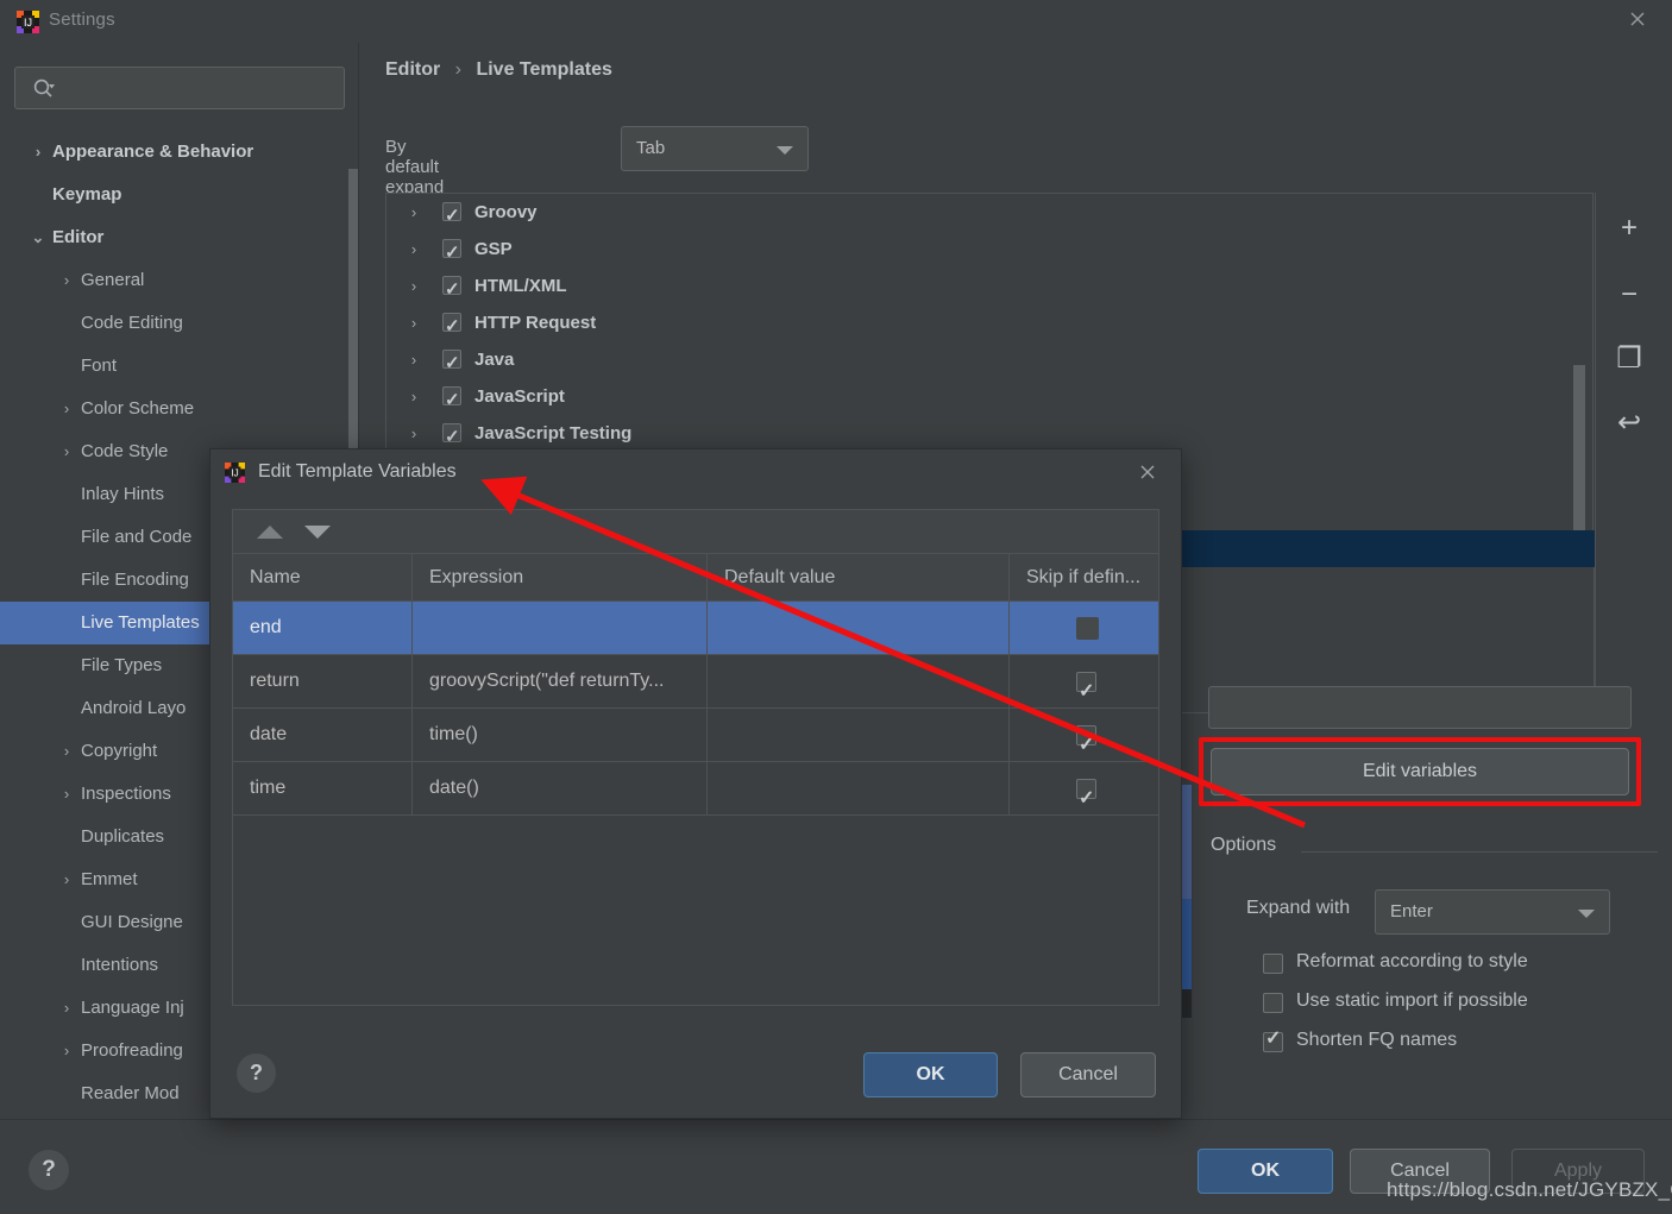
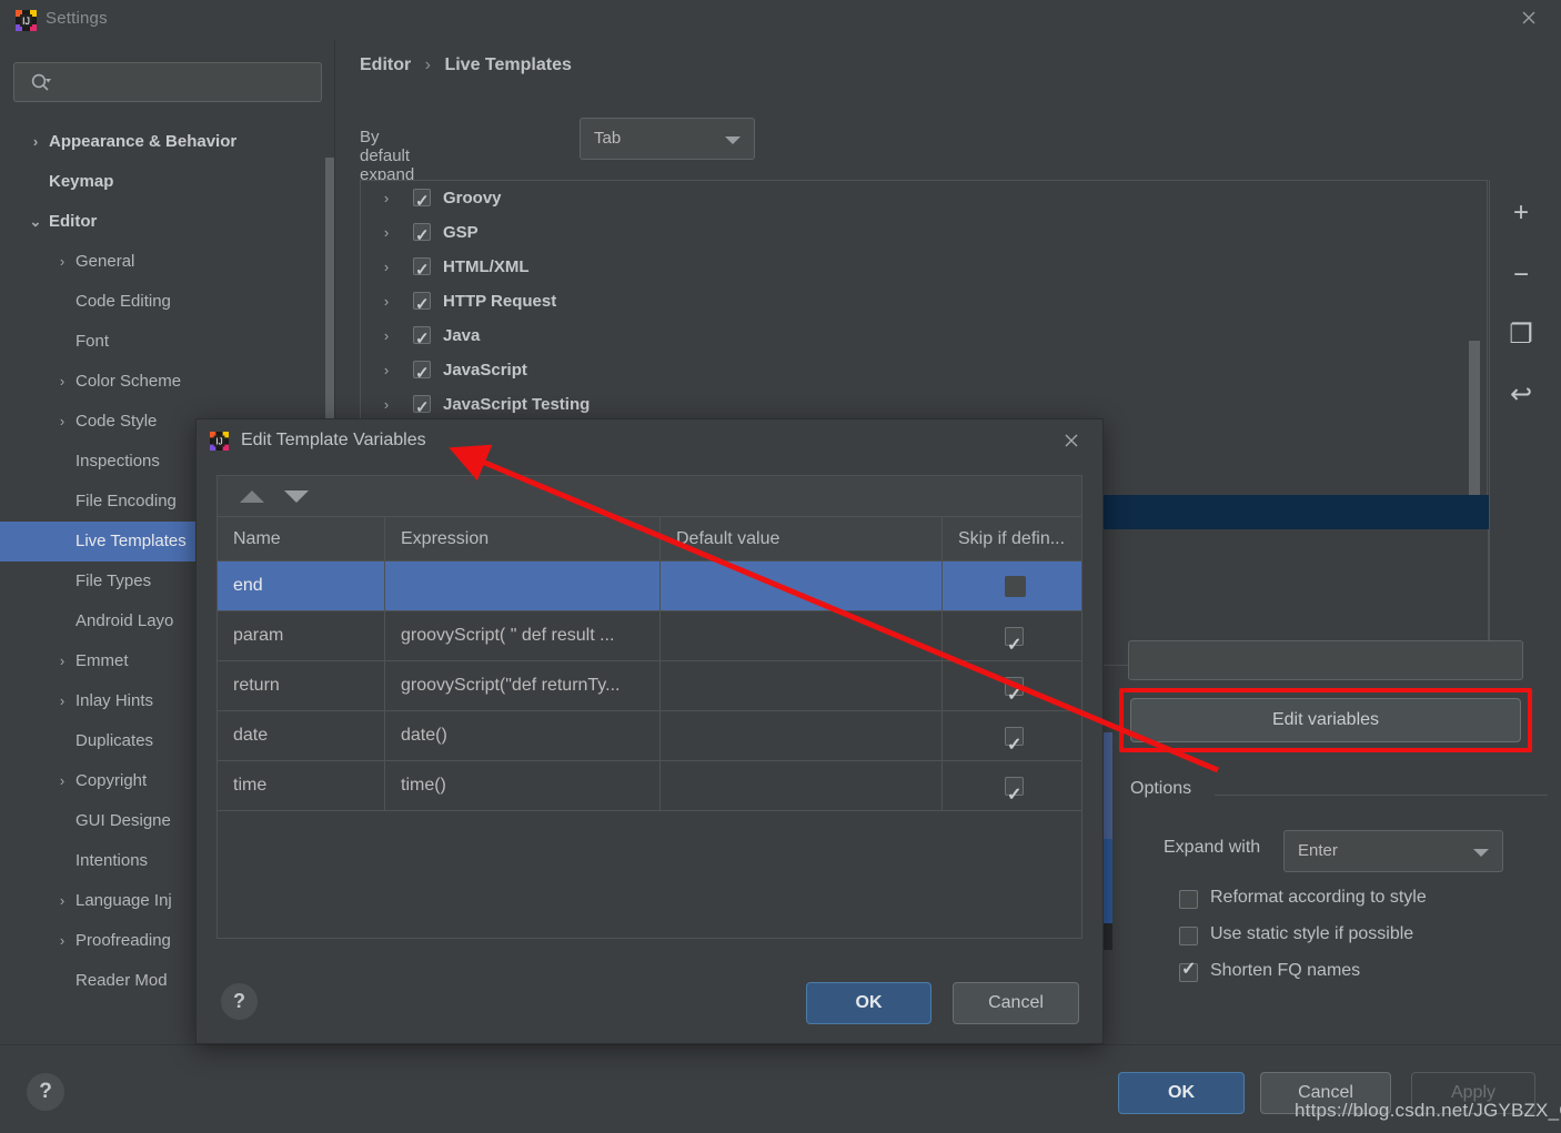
  IJ
  Settings
  ›
  Appearance & Behavior
  Keymap
  ⌄
  Editor
  ›
  General
  Code Editing
  Font
  ›
  Color Scheme
  ›
  Code Style
- Inlay Hints
+ Inspections
- File and Code
  File Encoding
  Live Templates
  File Types
  Android Layo
  ›
- Copyright
+ Emmet
  ›
- Inspections
+ Inlay Hints
  Duplicates
  ›
- Emmet
+ Copyright
  GUI Designe
  Intentions
  ›
  Language Inj
  ›
  Proofreading
  Reader Mod
  Editor › Live Templates
  By default expand
  Tab
  ›
  Groovy
  ›
  GSP
  ›
  HTML/XML
  ›
  HTTP Request
  ›
  Java
  ›
  JavaScript
  ›
  JavaScript Testing
  +
  −
  ❐
  ↩
  Edit variables
  Options
  Expand with
  Enter
  Reformat according to style
- Use static import if possible
+ Use static style if possible
  Shorten FQ names
  ?
  OK
  Cancel
  Apply
  https://blog.csdn.net/JGYBZX_
  IJ
  Edit Template Variables
  Name
  Expression
  Default value
  Skip if defin...
  end
+ param
+ groovyScript( " def result ...
  return
  groovyScript("def returnTy...
  date
- time()
+ date()
  time
- date()
+ time()
  ?
  OK
  Cancel
